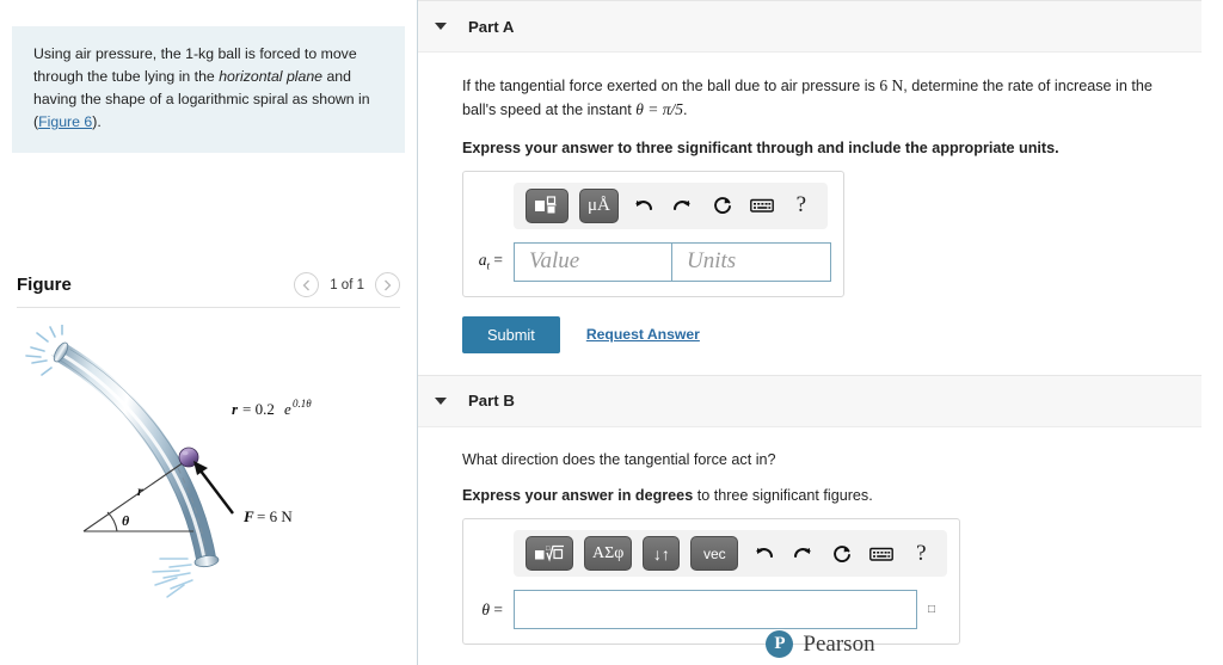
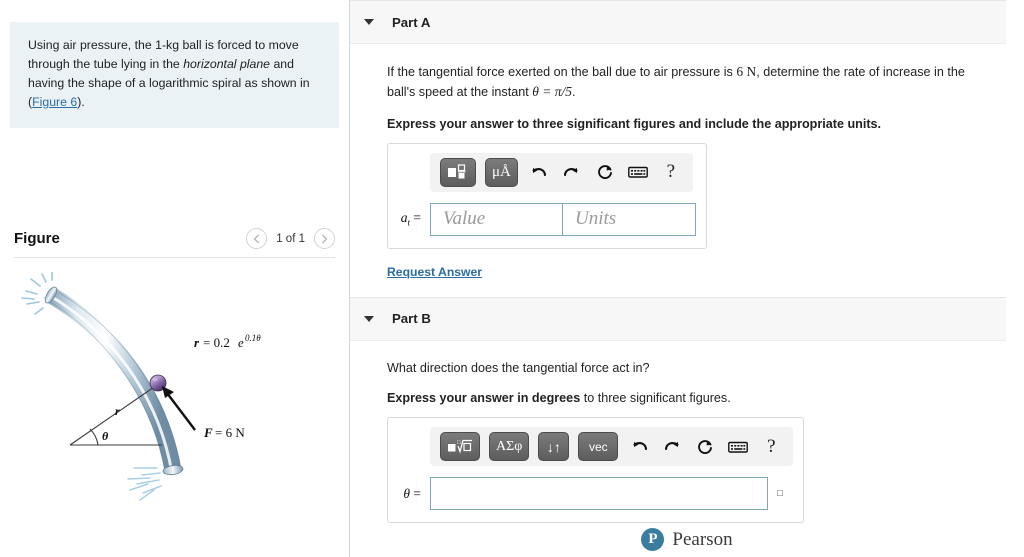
  Using air pressure, the 1-kg ball is forced to move through the tube lying in the horizontal plane and having the shape of a logarithmic spiral as shown in (Figure 6).
  Figure
  1 of 1
  r
  θ
  F
  = 6 N
  r
  = 0.2
  e
  0.1θ
  Part A
  If the tangential force exerted on the ball due to air pressure is 6 N, determine the rate of increase in the ball's speed at the instant θ = π/5.
- Express your answer to three significant through and include the appropriate units.
+ Express your answer to three significant figures and include the appropriate units.
  μÅ
  ?
  at =
  Value
  Units
- Submit
  Request Answer
  Part B
  What direction does the tangential force act in?
  Express your answer in degrees to three significant figures.
  ΑΣφ
  ↓↑
  vec
  ?
  θ =
  □
  P
  Pearson
